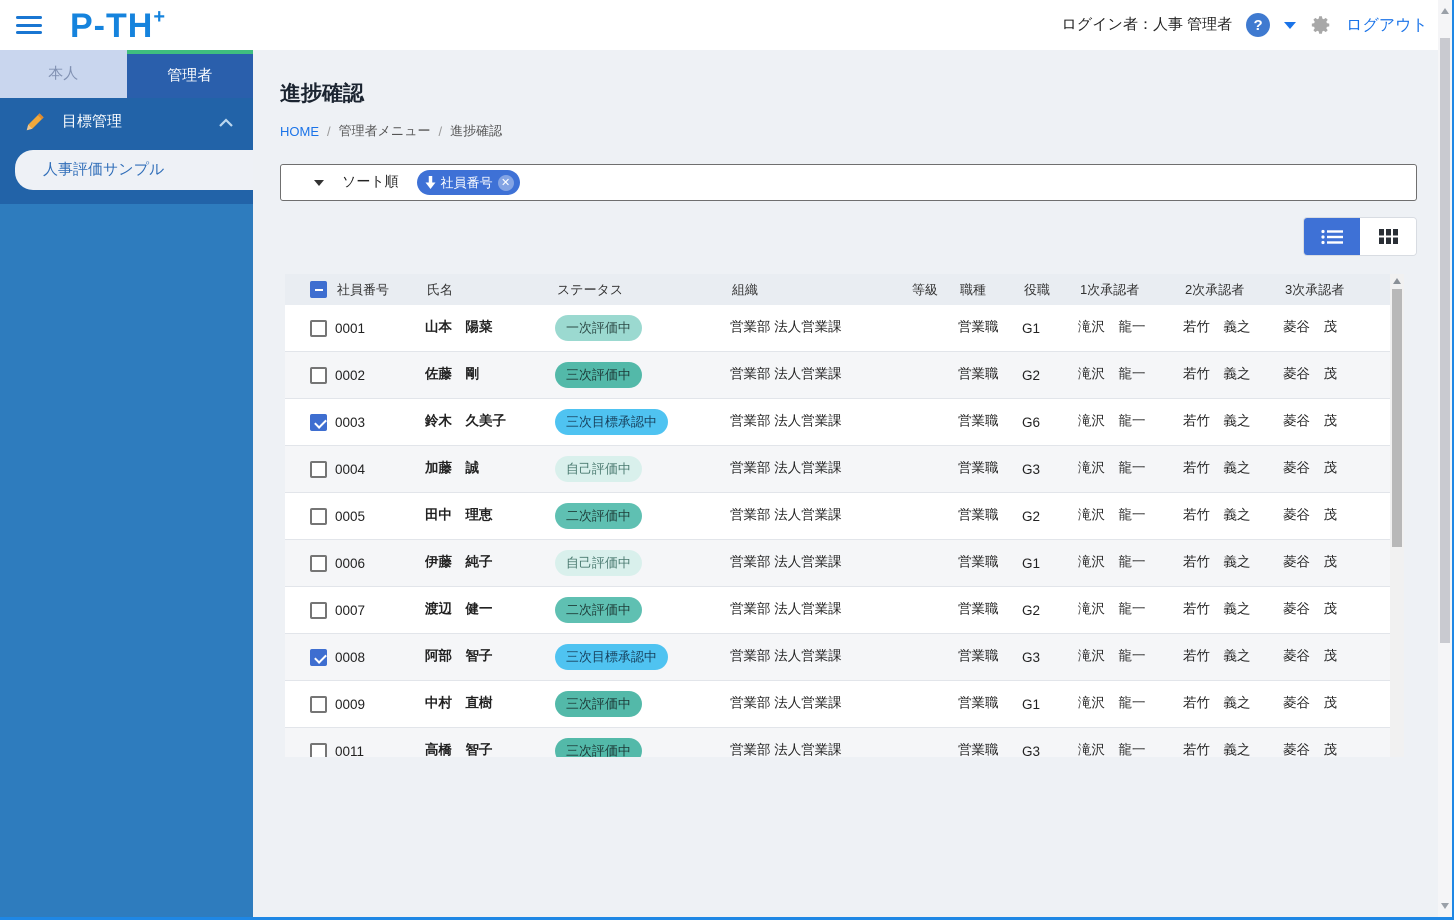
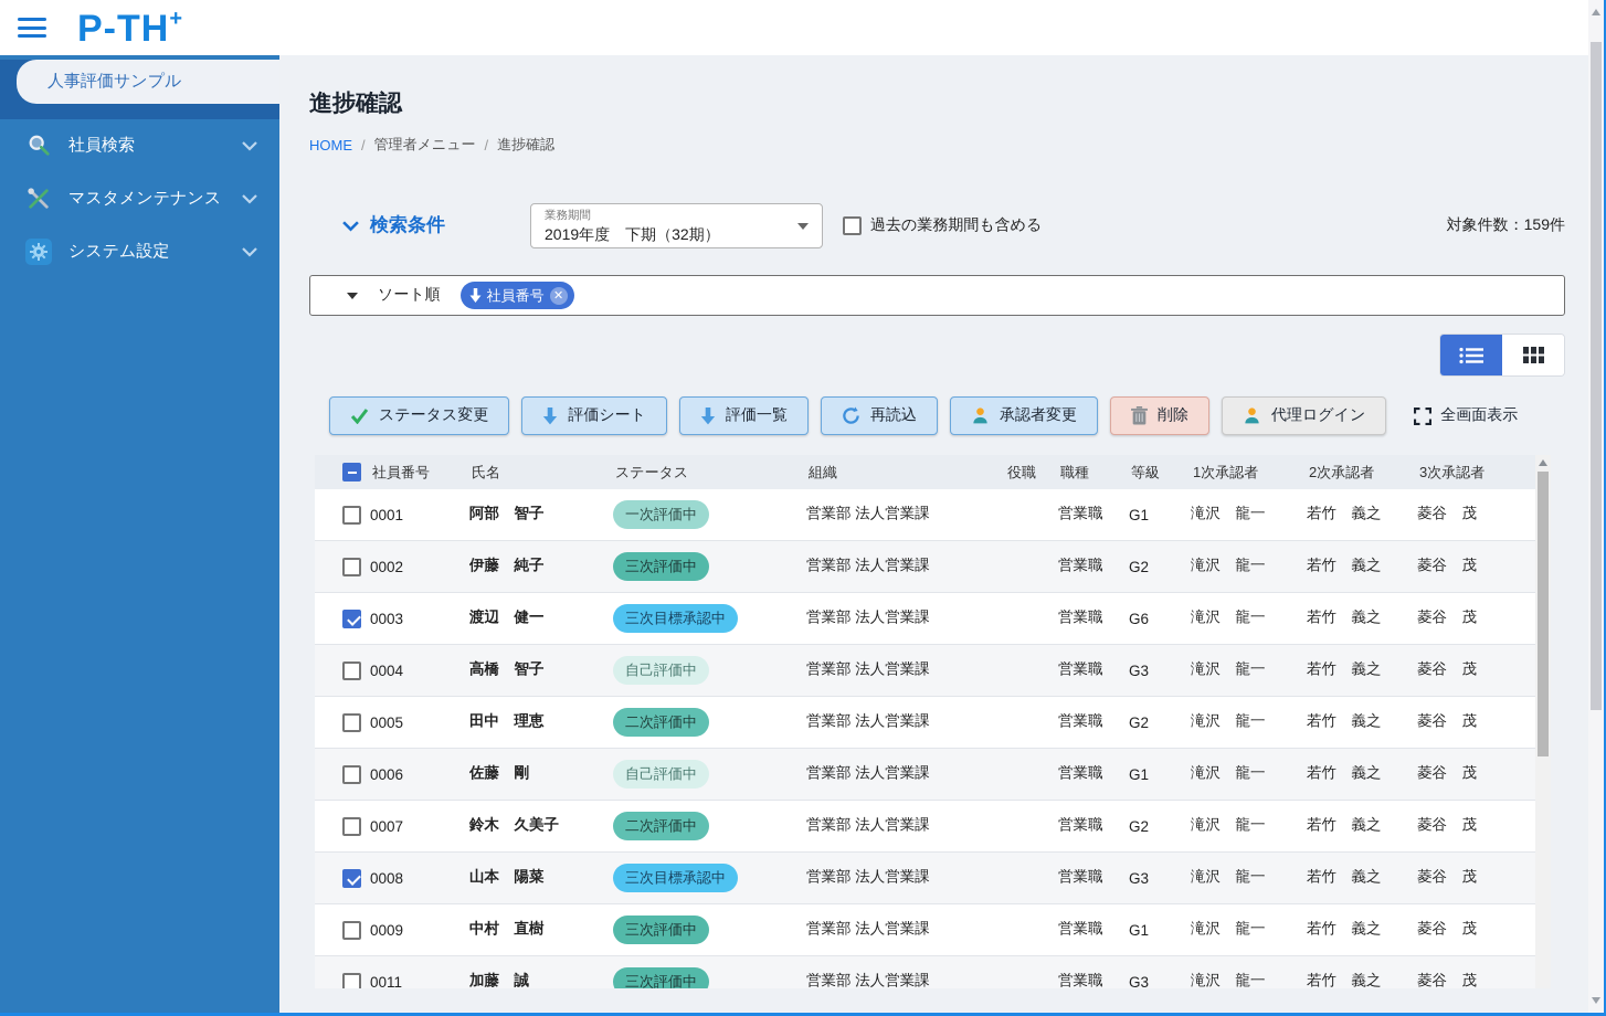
  P-TH+
- ログイン者：人事 管理者
- ?
- ログアウト
- 本人
- 管理者
- 目標管理
  人事評価サンプル
+ 社員検索
+ マスタメンテナンス
+ システム設定
  進捗確認
  HOME
  /
  管理者メニュー
  /
  進捗確認
+ 検索条件
+ 業務期間
+ 2019年度 下期（32期）
+ 過去の業務期間も含める
+ 対象件数：159件
  ソート順
  社員番号
  ✕
+ ステータス変更
+ 評価シート
+ 評価一覧
+ 再読込
+ 承認者変更
+ 削除
+ 代理ログイン
+ 全画面表示
  社員番号
  氏名
  ステータス
  組織
- 等級
+ 役職
  職種
- 役職
+ 等級
  1次承認者
  2次承認者
  3次承認者
  0001
- 山本 陽菜
+ 阿部 智子
  一次評価中
  営業部 法人営業課
  営業職
  G1
  滝沢 龍一
  若竹 義之
  菱谷 茂
  0002
- 佐藤 剛
+ 伊藤 純子
  三次評価中
  営業部 法人営業課
  営業職
  G2
  滝沢 龍一
  若竹 義之
  菱谷 茂
  0003
- 鈴木 久美子
+ 渡辺 健一
  三次目標承認中
  営業部 法人営業課
  営業職
  G6
  滝沢 龍一
  若竹 義之
  菱谷 茂
  0004
- 加藤 誠
+ 高橋 智子
  自己評価中
  営業部 法人営業課
  営業職
  G3
  滝沢 龍一
  若竹 義之
  菱谷 茂
  0005
  田中 理恵
  二次評価中
  営業部 法人営業課
  営業職
  G2
  滝沢 龍一
  若竹 義之
  菱谷 茂
  0006
- 伊藤 純子
+ 佐藤 剛
  自己評価中
  営業部 法人営業課
  営業職
  G1
  滝沢 龍一
  若竹 義之
  菱谷 茂
  0007
- 渡辺 健一
+ 鈴木 久美子
  二次評価中
  営業部 法人営業課
  営業職
  G2
  滝沢 龍一
  若竹 義之
  菱谷 茂
  0008
- 阿部 智子
+ 山本 陽菜
  三次目標承認中
  営業部 法人営業課
  営業職
  G3
  滝沢 龍一
  若竹 義之
  菱谷 茂
  0009
  中村 直樹
  三次評価中
  営業部 法人営業課
  営業職
  G1
  滝沢 龍一
  若竹 義之
  菱谷 茂
  0011
- 高橋 智子
+ 加藤 誠
  三次評価中
  営業部 法人営業課
  営業職
  G3
  滝沢 龍一
  若竹 義之
  菱谷 茂
